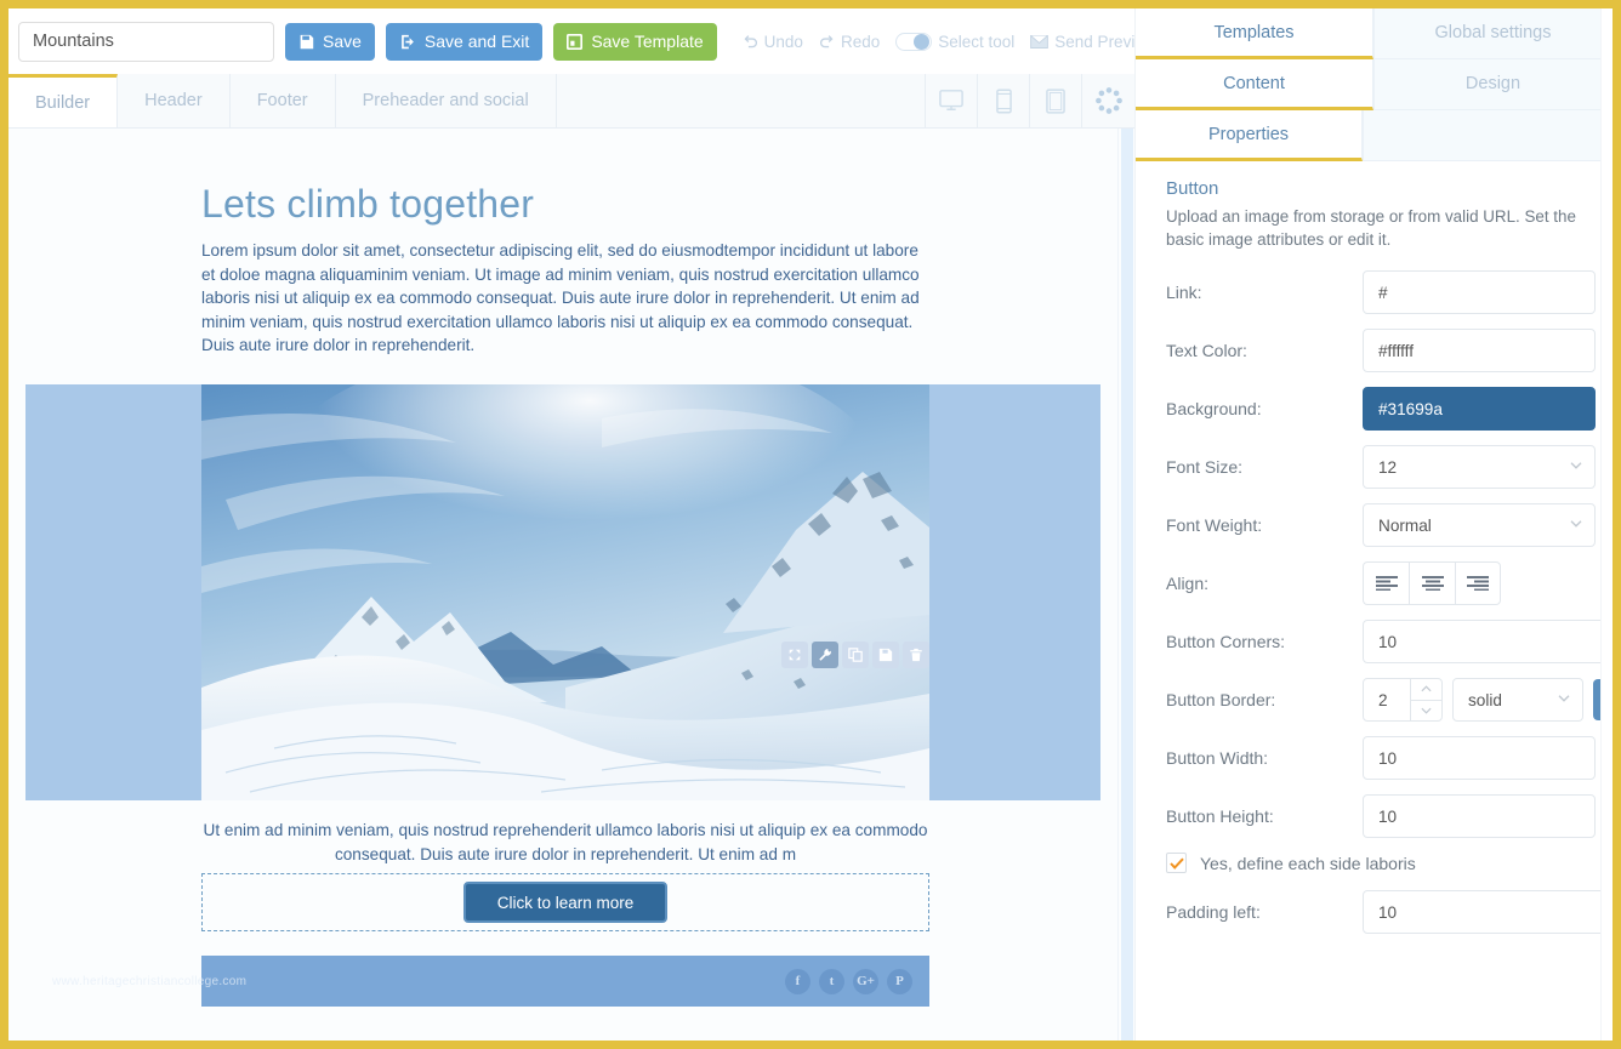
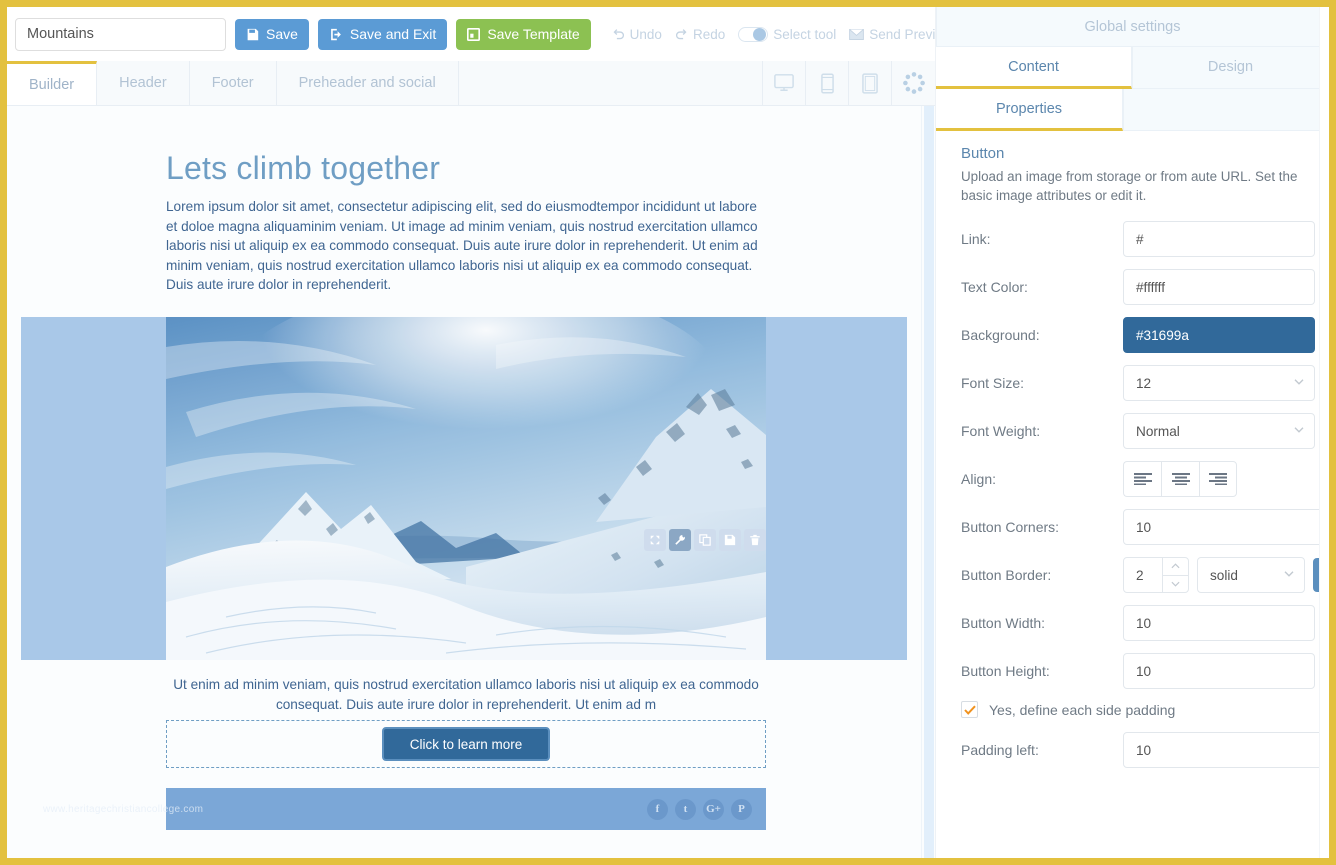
  Mountains
  Save
  Save and Exit
  Save Template
  Undo
  Redo
  Select tool
  Send Previ
  Builder
  Header
  Footer
  Preheader and social
  Lets climb together
  Lorem ipsum dolor sit amet, consectetur adipiscing elit, sed do eiusmodtempor incididunt ut labore et doloe magna aliquaminim veniam. Ut image ad minim veniam, quis nostrud exercitation ullamco laboris nisi ut aliquip ex ea commodo consequat. Duis aute irure dolor in reprehenderit. Ut enim ad minim veniam, quis nostrud exercitation ullamco laboris nisi ut aliquip ex ea commodo consequat. Duis aute irure dolor in reprehenderit.
- Ut enim ad minim veniam, quis nostrud reprehenderit ullamco laboris nisi ut aliquip ex ea commodo consequat. Duis aute irure dolor in reprehenderit. Ut enim ad m
+ Ut enim ad minim veniam, quis nostrud exercitation ullamco laboris nisi ut aliquip ex ea commodo consequat. Duis aute irure dolor in reprehenderit. Ut enim ad m
  Click to learn more
  f
  t
  G+
  P
  www.heritagechristiancollege.com
- Templates
  Global settings
  Content
  Design
  Properties
  Button
- Upload an image from storage or from valid URL. Set the basic image attributes or edit it.
+ Upload an image from storage or from aute URL. Set the basic image attributes or edit it.
  Link:
  #
  Text Color:
  #ffffff
  Background:
  #31699a
  Font Size:
  12
  Font Weight:
  Normal
  Align:
  Button Corners:
  10
  Button Border:
  2
  solid
  Button Width:
  10
  Button Height:
  10
- Yes, define each side laboris
+ Yes, define each side padding
  Padding left:
  10
